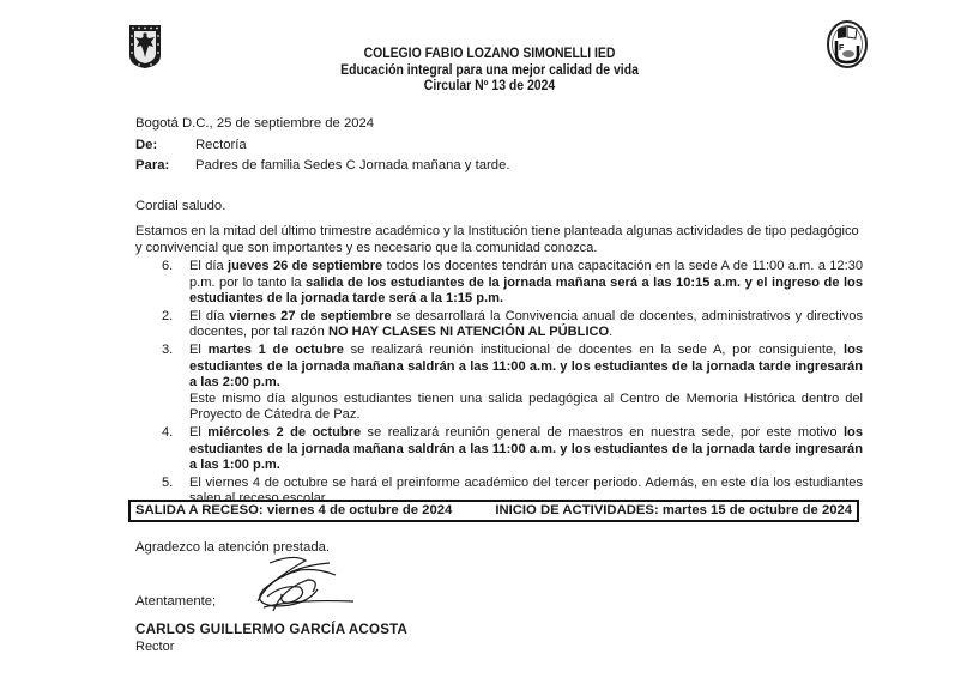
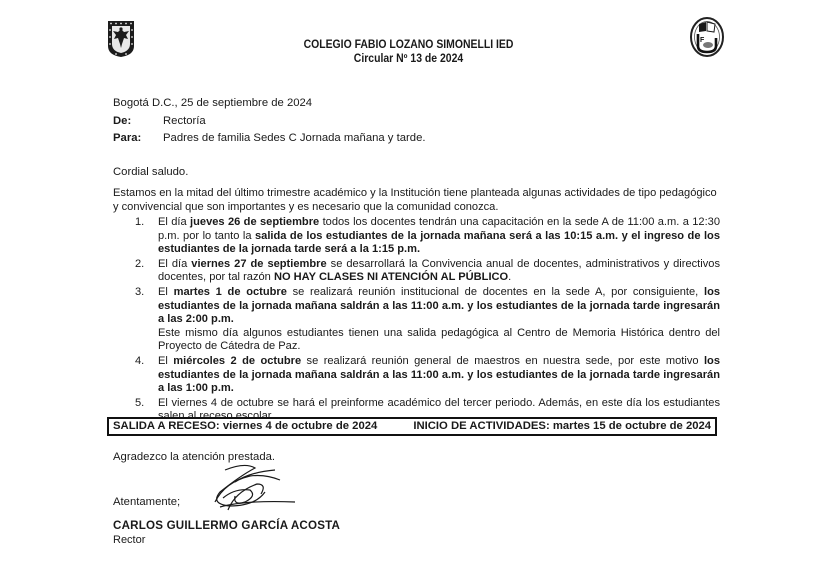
  COLEGIO FABIO LOZANO SIMONELLI IED
- Educación integral para una mejor calidad de vida
  Circular Nº 13 de 2024
  Bogotá D.C., 25 de septiembre de 2024
  De: Rectoría
  Para: Padres de familia Sedes C Jornada mañana y tarde.
  Cordial saludo.
  Estamos en la mitad del último trimestre académico y la Institución tiene planteada algunas actividades de tipo pedagógico y convivencial que son importantes y es necesario que la comunidad conozca.
- 6.
+ 1.
  El día jueves 26 de septiembre todos los docentes tendrán una capacitación en la sede A de 11:00 a.m. a 12:30 p.m. por lo tanto la salida de los estudiantes de la jornada mañana será a las 10:15 a.m. y el ingreso de los estudiantes de la jornada tarde será a la 1:15 p.m.
  2.
  El día viernes 27 de septiembre se desarrollará la Convivencia anual de docentes, administrativos y directivos docentes, por tal razón NO HAY CLASES NI ATENCIÓN AL PÚBLICO.
  3.
  El martes 1 de octubre se realizará reunión institucional de docentes en la sede A, por consiguiente, los estudiantes de la jornada mañana saldrán a las 11:00 a.m. y los estudiantes de la jornada tarde ingresarán a las 2:00 p.m.
  Este mismo día algunos estudiantes tienen una salida pedagógica al Centro de Memoria Histórica dentro del Proyecto de Cátedra de Paz.
  4.
  El miércoles 2 de octubre se realizará reunión general de maestros en nuestra sede, por este motivo los estudiantes de la jornada mañana saldrán a las 11:00 a.m. y los estudiantes de la jornada tarde ingresarán a las 1:00 p.m.
  5.
  El viernes 4 de octubre se hará el preinforme académico del tercer periodo. Además, en este día los estudiantes salen al receso escolar.
  SALIDA A RECESO: viernes 4 de octubre de 2024
  INICIO DE ACTIVIDADES: martes 15 de octubre de 2024
  Agradezco la atención prestada.
  Atentamente;
  CARLOS GUILLERMO GARCÍA ACOSTA
  Rector
